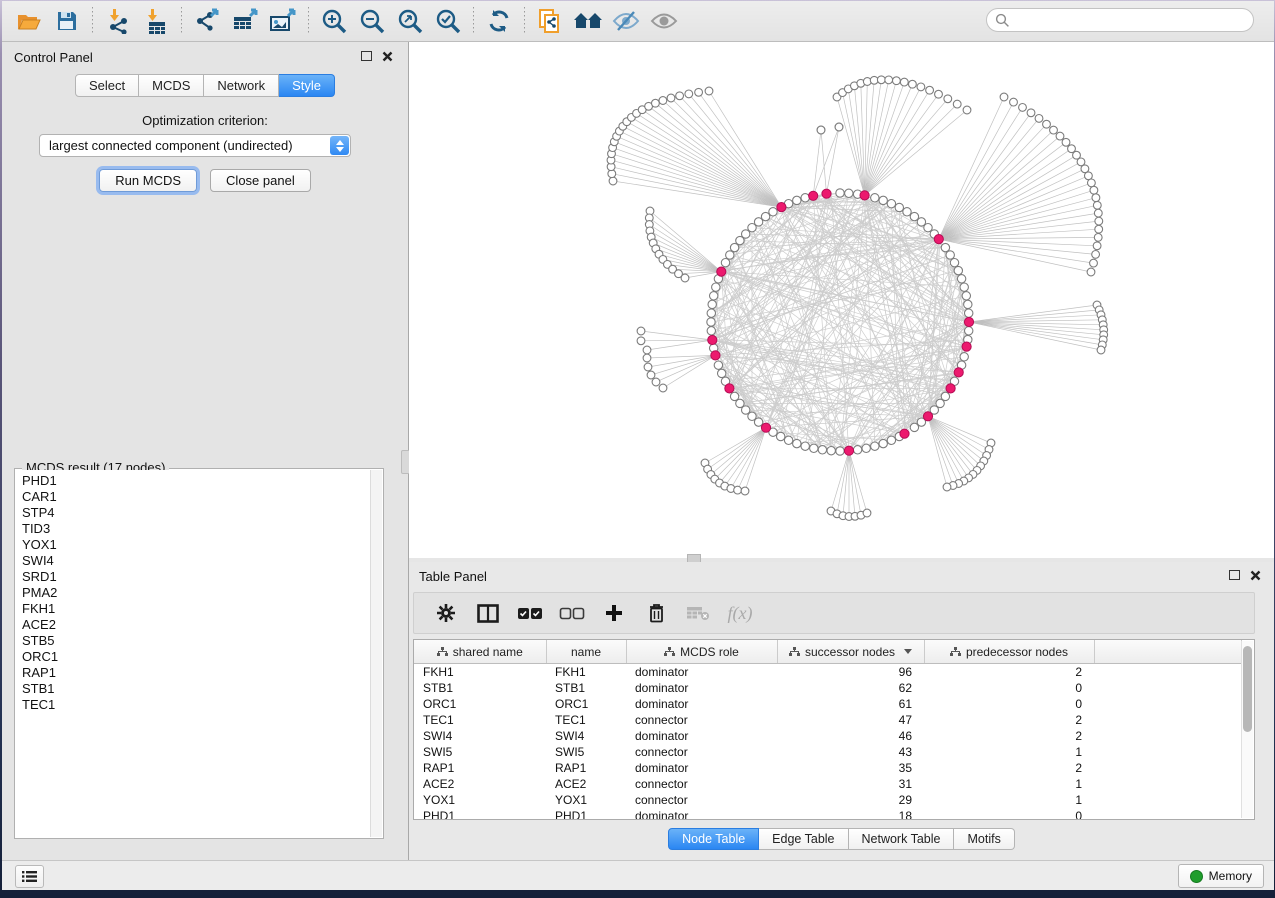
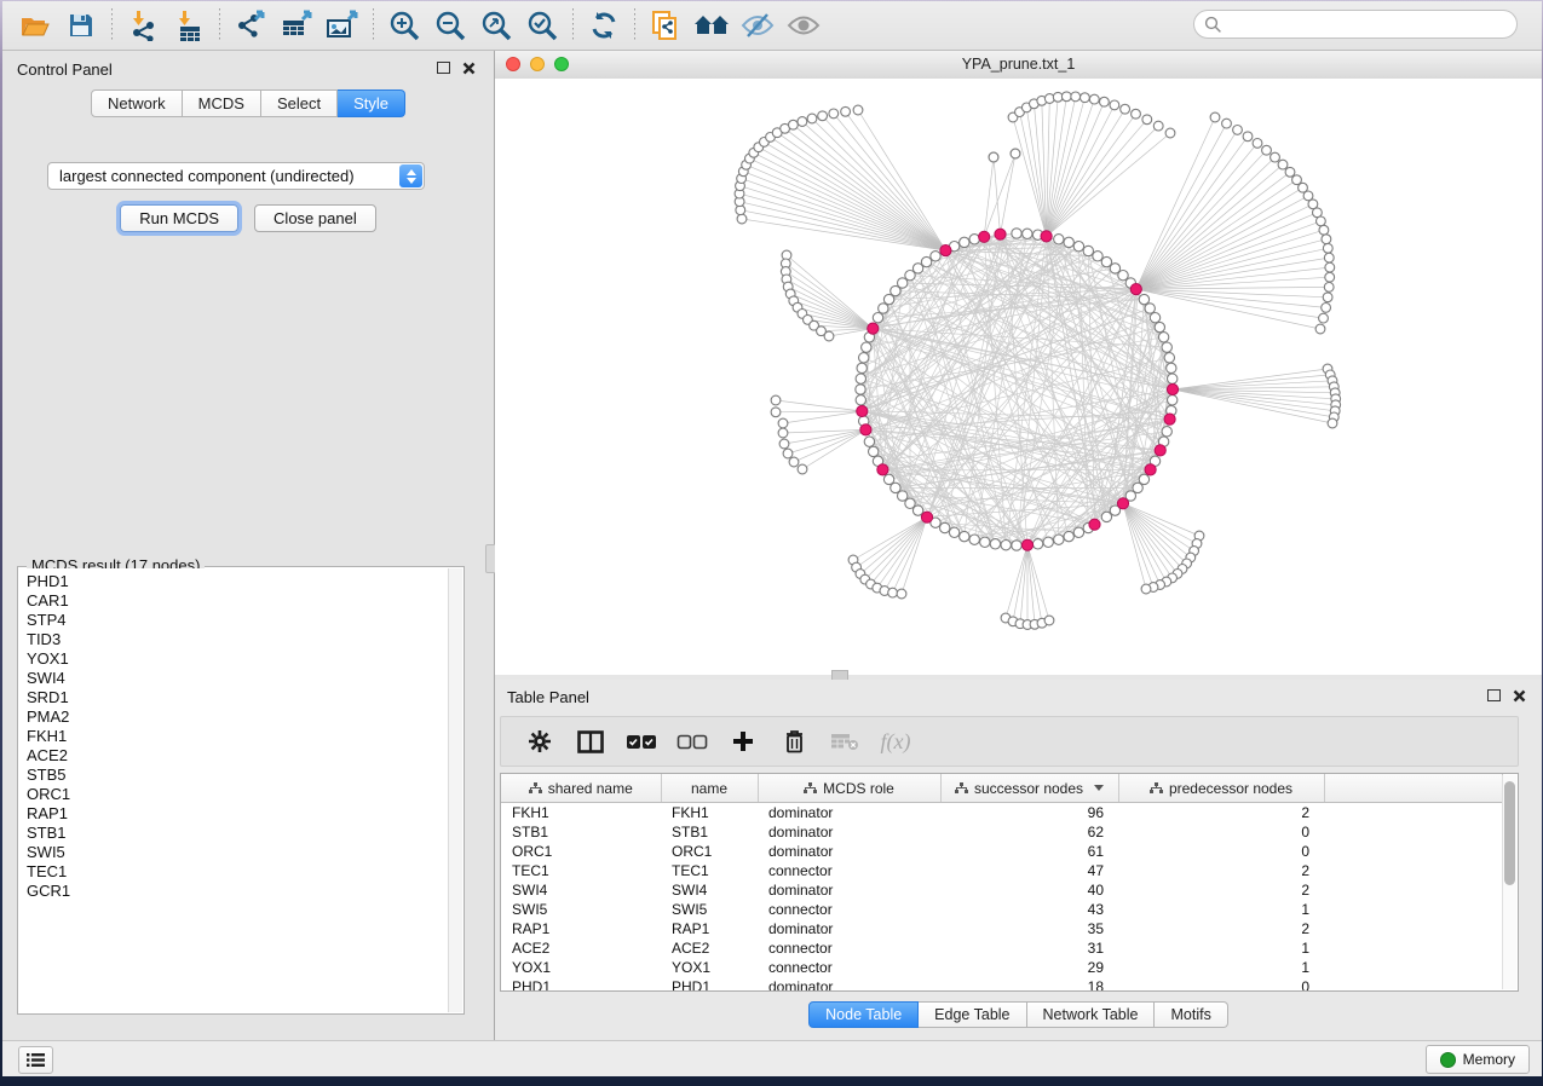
  Control Panel
- Select
+ Network
  MCDS
- Network
+ Select
  Style
- Optimization criterion:
  largest connected component (undirected)
  Run MCDS
  Close panel
  MCDS result (17 nodes)
  PHD1
  CAR1
  STP4
  TID3
  YOX1
  SWI4
  SRD1
  PMA2
  FKH1
  ACE2
  STB5
  ORC1
  RAP1
  STB1
+ SWI5
  TEC1
+ GCR1
+ YPA_prune.txt_1
  Table Panel
  f(x)
  shared name	name	MCDS role	successor nodes	predecessor nodes
  FKH1	FKH1	dominator	96	2
  STB1	STB1	dominator	62	0
  ORC1	ORC1	dominator	61	0
  TEC1	TEC1	connector	47	2
- SWI4	SWI4	dominator	46	2
+ SWI4	SWI4	dominator	40	2
  SWI5	SWI5	connector	43	1
  RAP1	RAP1	dominator	35	2
  ACE2	ACE2	connector	31	1
  YOX1	YOX1	connector	29	1
  PHD1	PHD1	dominator	18	0
  Node Table
  Edge Table
  Network Table
  Motifs
  Memory
